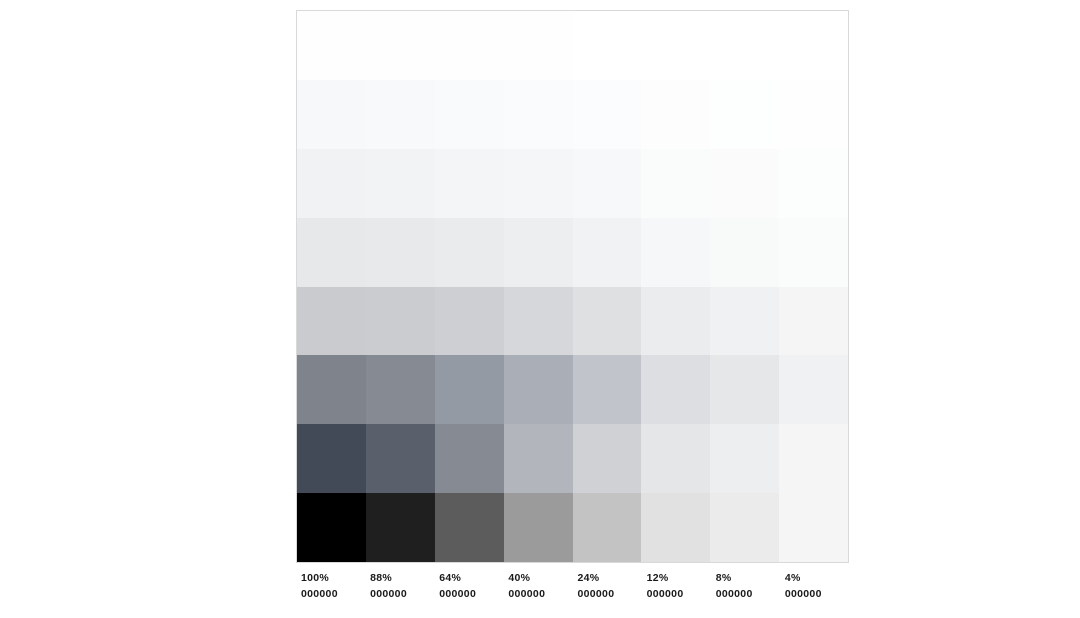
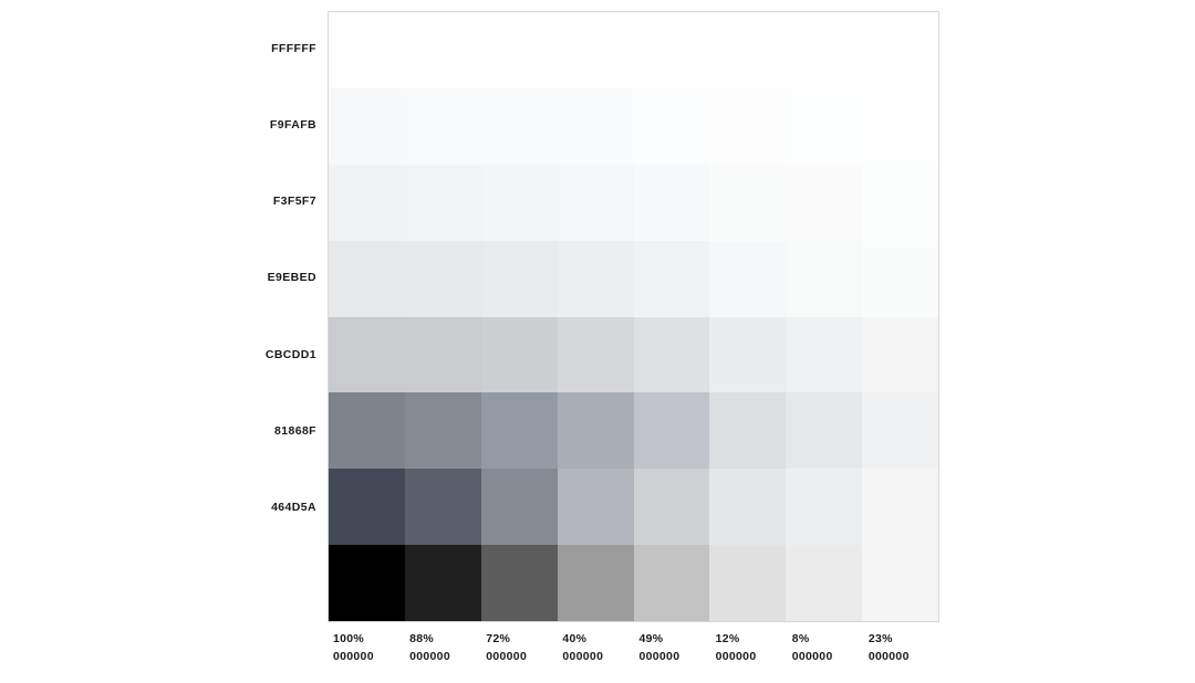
+ FFFFFF
+ F9FAFB
+ F3F5F7
+ E9EBED
+ CBCDD1
+ 81868F
+ 464D5A
  100%
  000000
  88%
  000000
- 64%
+ 72%
  000000
  40%
  000000
- 24%
+ 49%
  000000
  12%
  000000
  8%
  000000
- 4%
+ 23%
  000000
